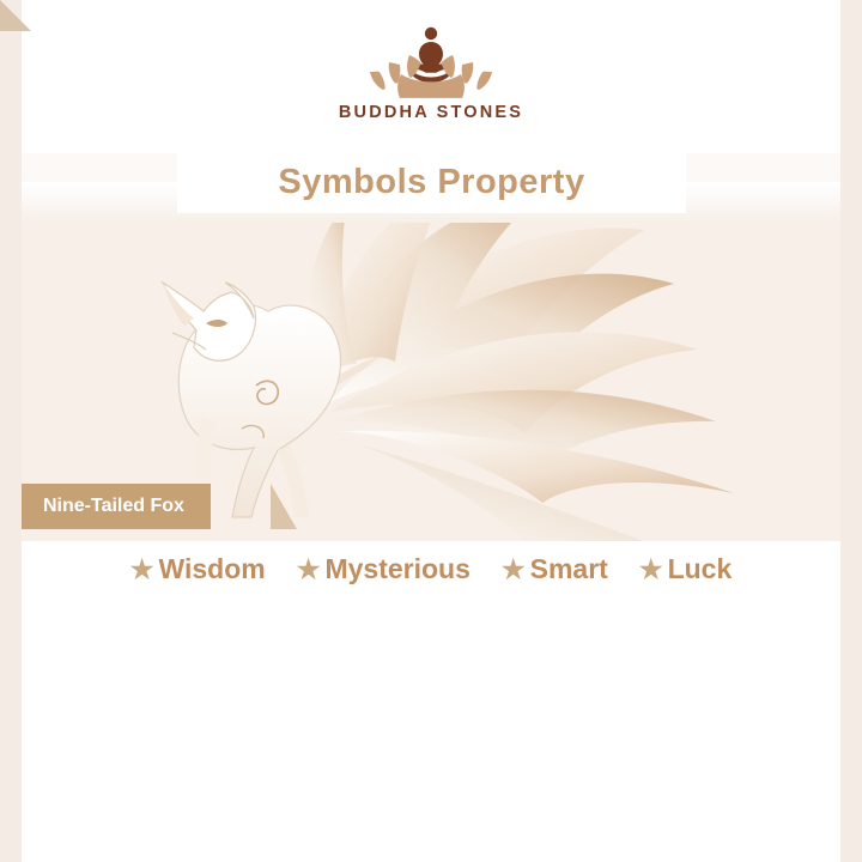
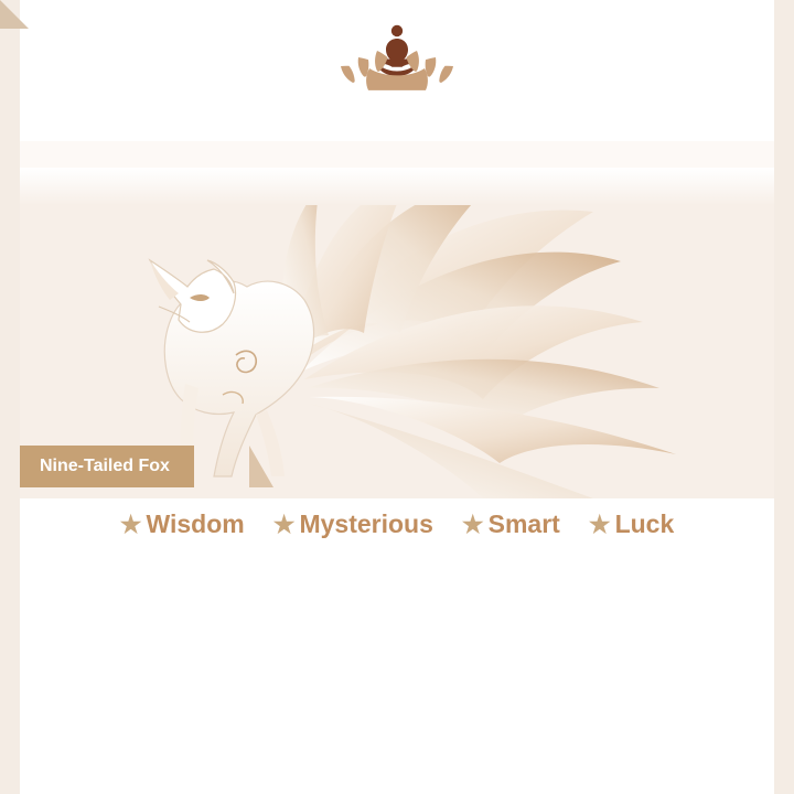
- BUDDHA STONES
- Symbols Property
  Nine-Tailed Fox
  ★
  Wisdom
  ★
  Mysterious
  ★
  Smart
  ★
  Luck
